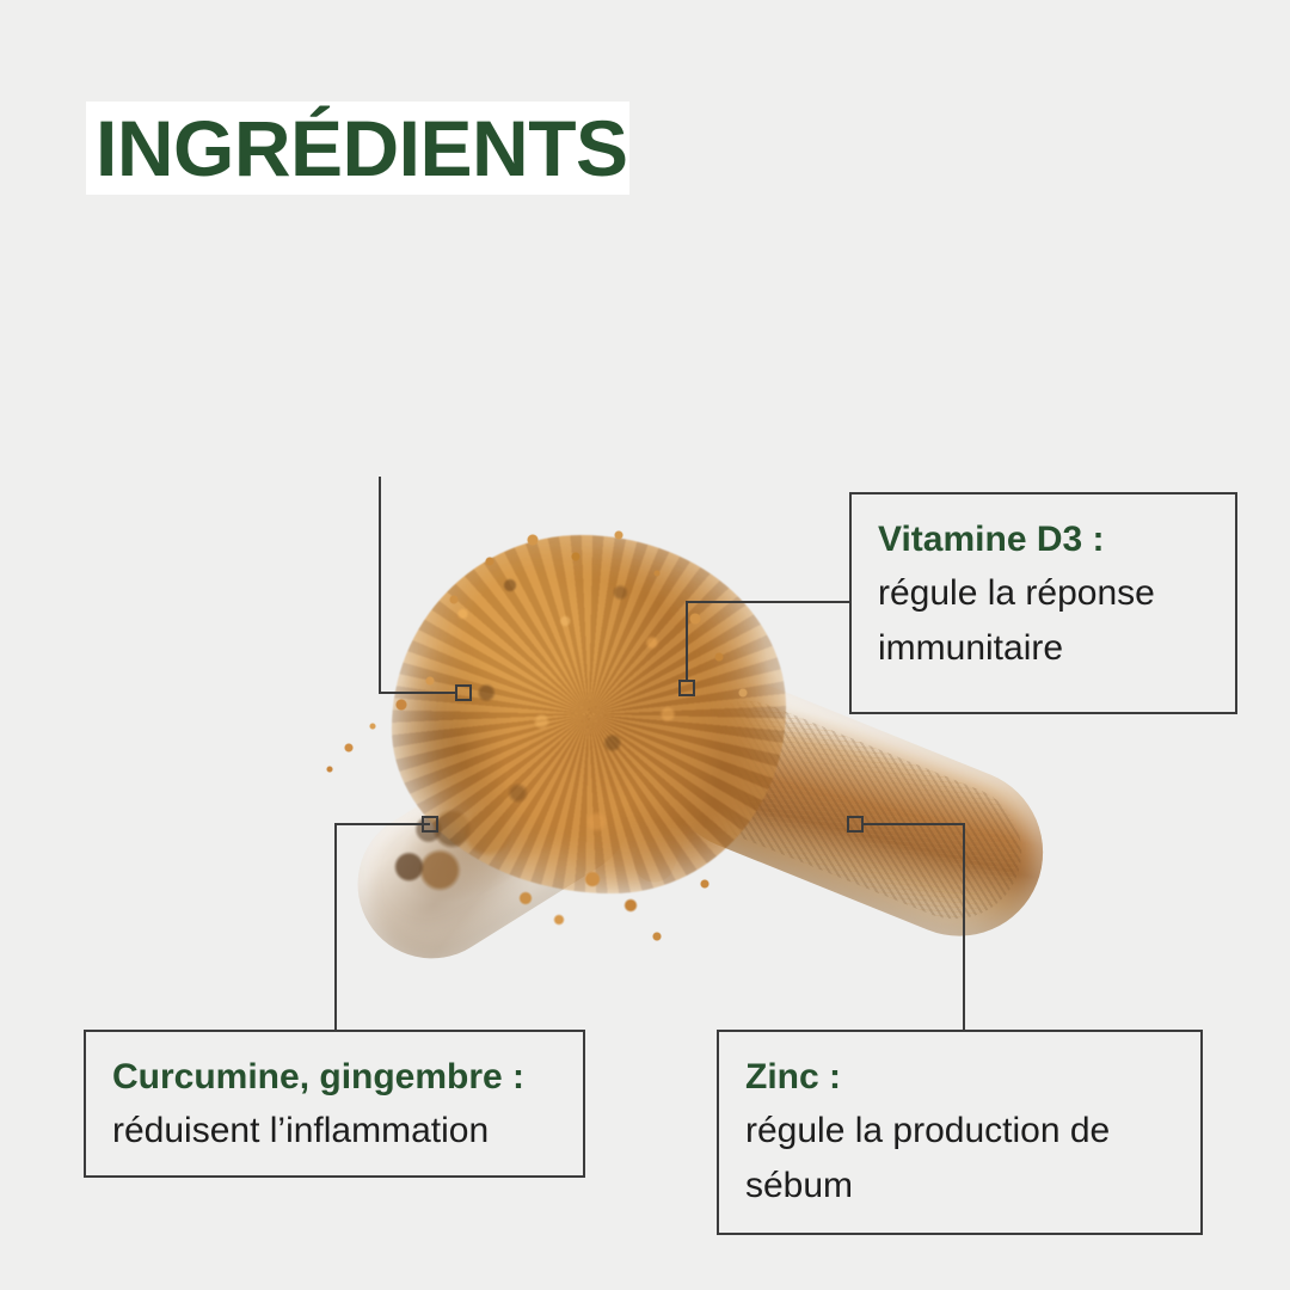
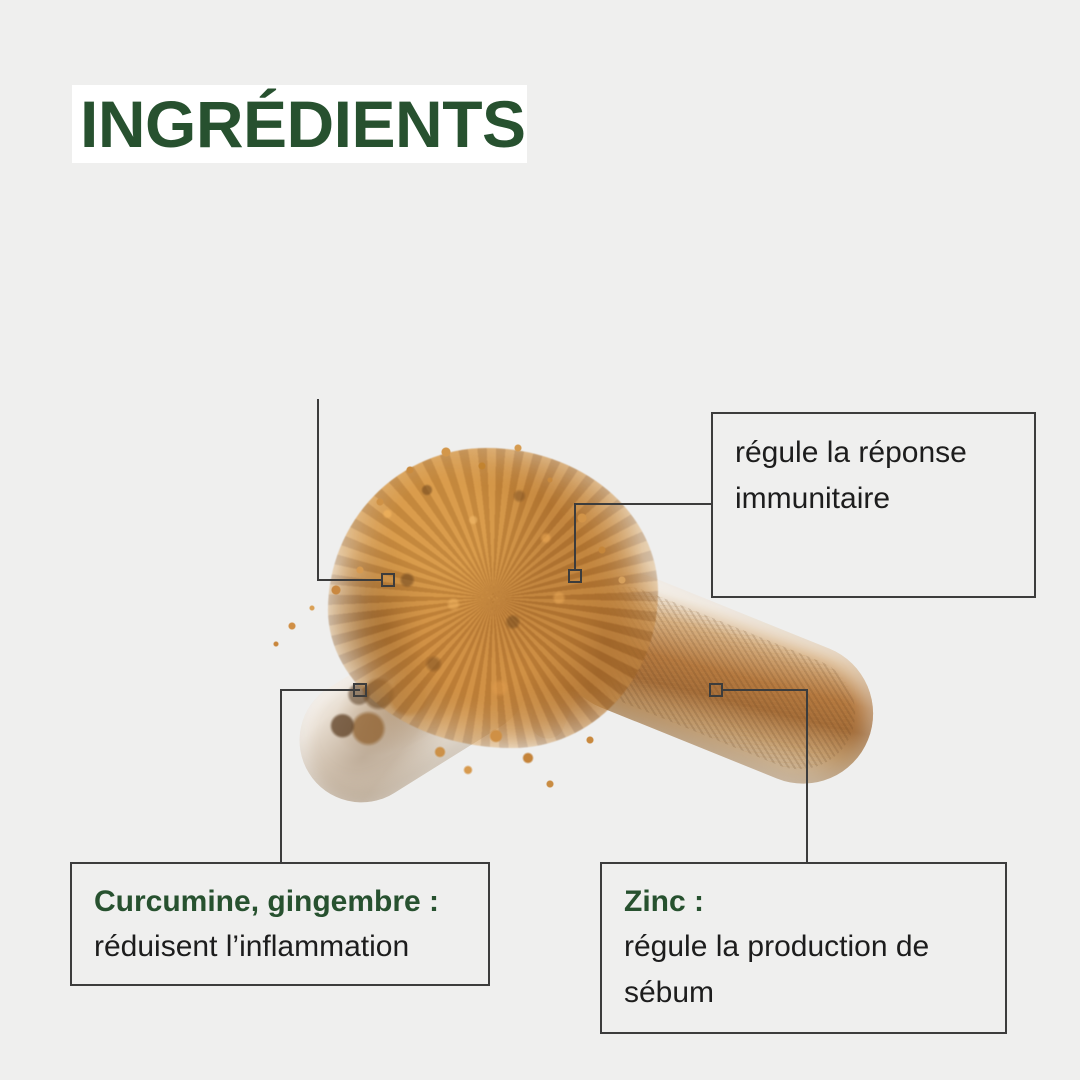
  INGRÉDIENTS
- Vitamine D3 :
  régule la réponse
  immunitaire
  Curcumine, gingembre :
  réduisent l’inflammation
  Zinc :
  régule la production de
  sébum
